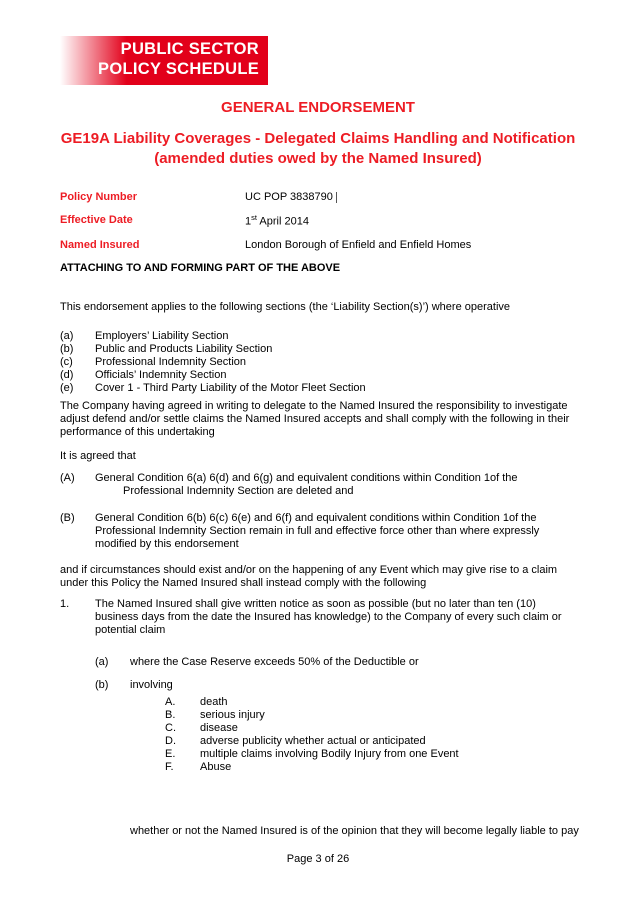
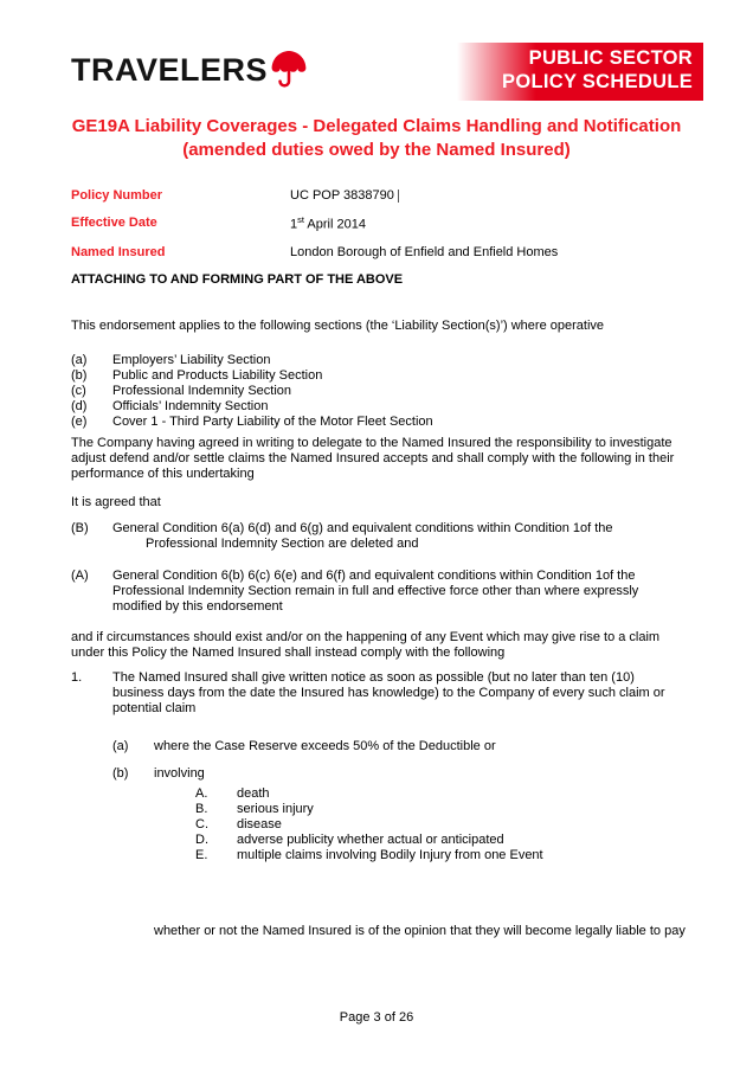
+ TRAVELERS
  PUBLIC SECTOR
  POLICY SCHEDULE
- GENERAL ENDORSEMENT
  GE19A Liability Coverages - Delegated Claims Handling and Notification (amended duties owed by the Named Insured)
  Policy Number
  UC POP 3838790
  Effective Date
  1st April 2014
  Named Insured
  London Borough of Enfield and Enfield Homes
  ATTACHING TO AND FORMING PART OF THE ABOVE
  This endorsement applies to the following sections (the ‘Liability Section(s)’) where operative
  (a)
  Employers’ Liability Section
  (b)
  Public and Products Liability Section
  (c)
  Professional Indemnity Section
  (d)
  Officials’ Indemnity Section
  (e)
  Cover 1 - Third Party Liability of the Motor Fleet Section
  The Company having agreed in writing to delegate to the Named Insured the responsibility to investigate adjust defend and/or settle claims the Named Insured accepts and shall comply with the following in their performance of this undertaking
  It is agreed that
- (A)
+ (B)
  General Condition 6(a) 6(d) and 6(g) and equivalent conditions within Condition 1of the
  Professional Indemnity Section are deleted and
- (B)
+ (A)
  General Condition 6(b) 6(c) 6(e) and 6(f) and equivalent conditions within Condition 1of the Professional Indemnity Section remain in full and effective force other than where expressly modified by this endorsement
  and if circumstances should exist and/or on the happening of any Event which may give rise to a claim under this Policy the Named Insured shall instead comply with the following
  1.
  The Named Insured shall give written notice as soon as possible (but no later than ten (10) business days from the date the Insured has knowledge) to the Company of every such claim or potential claim
  (a)
  where the Case Reserve exceeds 50% of the Deductible or
  (b)
  involving
  A.
  death
  B.
  serious injury
  C.
  disease
  D.
  adverse publicity whether actual or anticipated
  E.
  multiple claims involving Bodily Injury from one Event
- F.
- Abuse
  whether or not the Named Insured is of the opinion that they will become legally liable to pay
  Page 3 of 26
